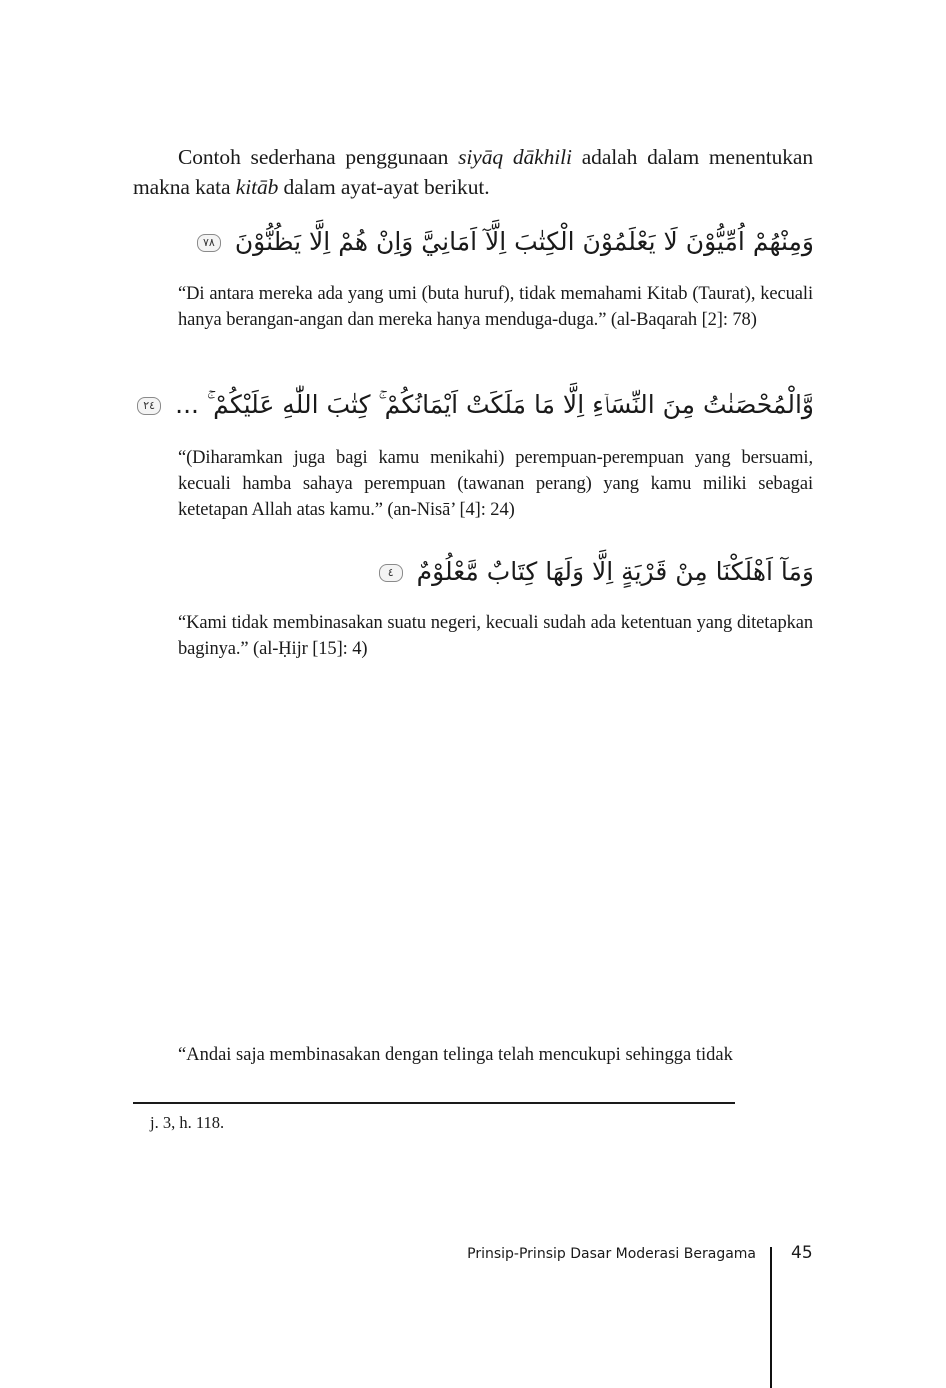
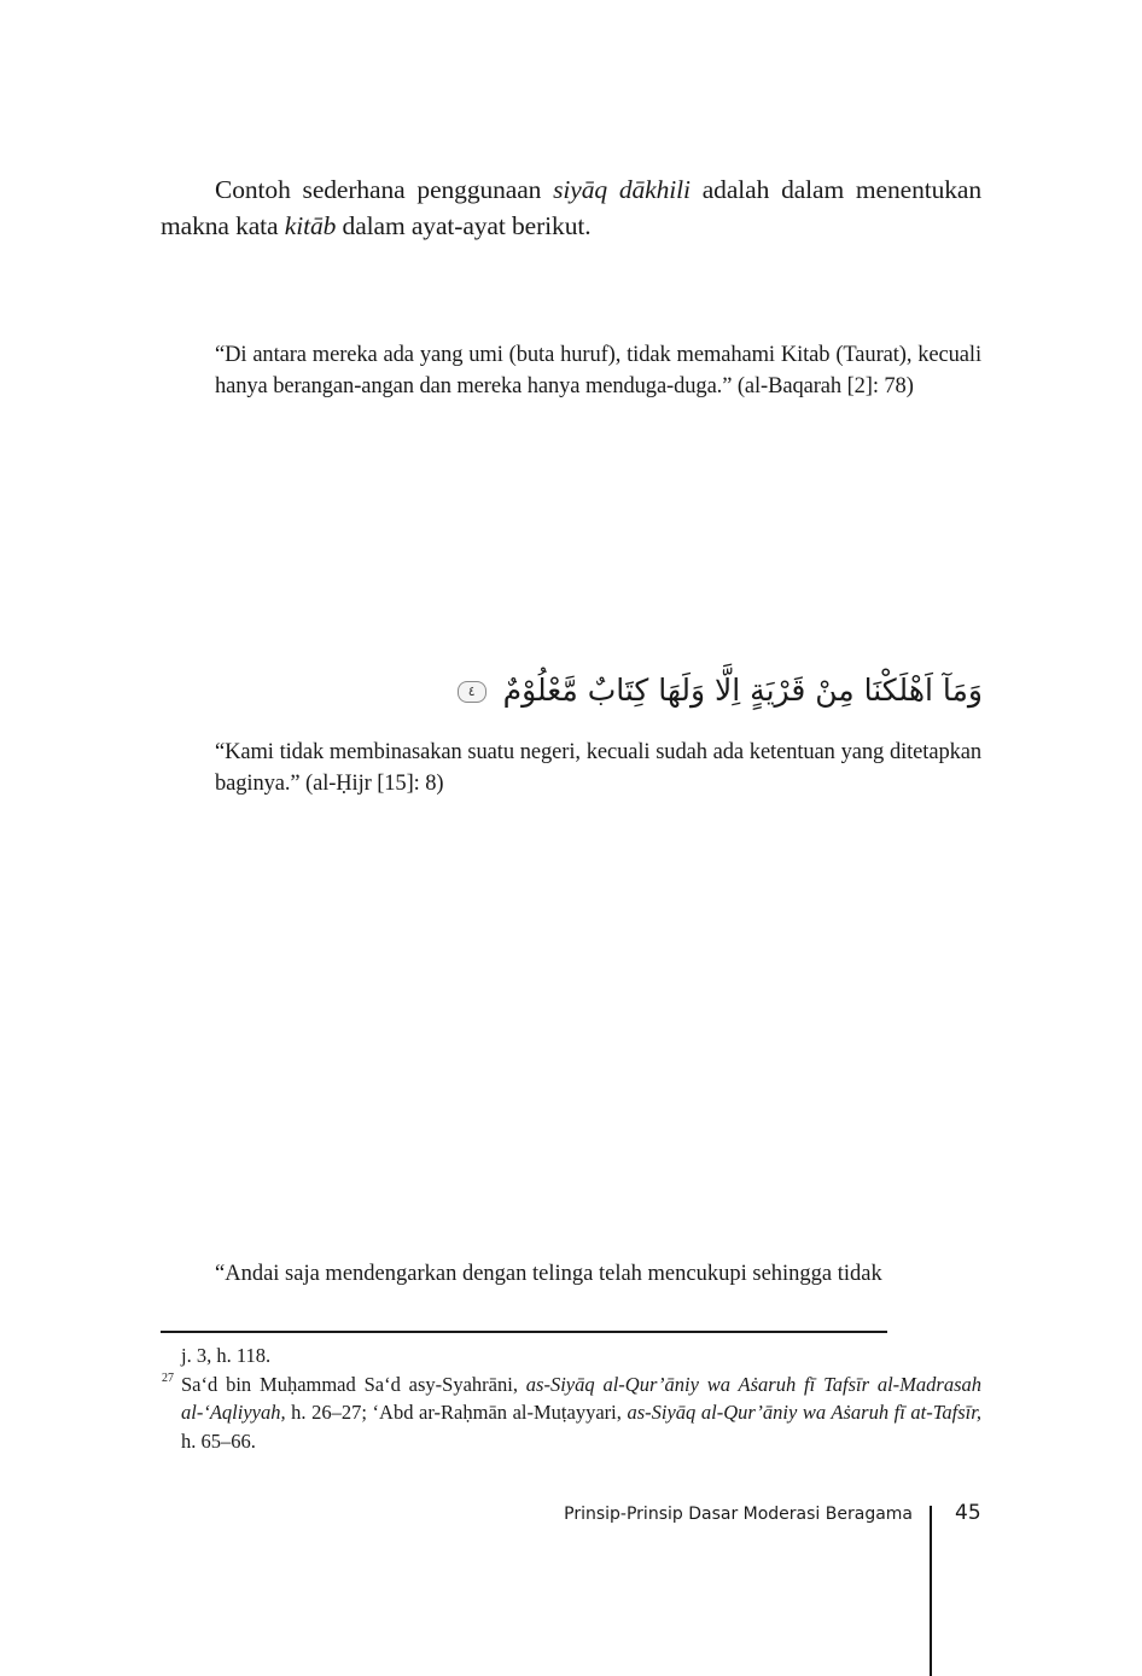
  Contoh sederhana penggunaan siyāq dākhili adalah dalam menentukan makna kata kitāb dalam ayat-ayat berikut.
- وَمِنْهُمْ اُمِّيُّوْنَ لَا يَعْلَمُوْنَ الْكِتٰبَ اِلَّآ اَمَانِيَّ وَاِنْ هُمْ اِلَّا يَظُنُّوْنَ ٧٨
  “Di antara mereka ada yang umi (buta huruf), tidak memahami Kitab (Taurat), kecuali hanya berangan-angan dan mereka hanya menduga-duga.” (al-Baqarah [2]: 78)
- وَّالْمُحْصَنٰتُ مِنَ النِّسَاۤءِ اِلَّا مَا مَلَكَتْ اَيْمَانُكُمْ ۚ كِتٰبَ اللّٰهِ عَلَيْكُمْ ۚ ... ٢٤
- “(Diharamkan juga bagi kamu menikahi) perempuan-perempuan yang bersuami, kecuali hamba sahaya perempuan (tawanan perang) yang kamu miliki sebagai ketetapan Allah atas kamu.” (an-Nisā’ [4]: 24)
  وَمَآ اَهْلَكْنَا مِنْ قَرْيَةٍ اِلَّا وَلَهَا كِتَابٌ مَّعْلُوْمٌ ٤
- “Kami tidak membinasakan suatu negeri, kecuali sudah ada ketentuan yang ditetapkan baginya.” (al-Ḥijr [15]: 4)
+ “Kami tidak membinasakan suatu negeri, kecuali sudah ada ketentuan yang ditetapkan baginya.” (al-Ḥijr [15]: 8)
- “Andai saja membinasakan dengan telinga telah mencukupi sehingga tidak
+ “Andai saja mendengarkan dengan telinga telah mencukupi sehingga tidak
  j. 3, h. 118.
+ 27
+ Sa‘d bin Muḥammad Sa‘d asy-Syahrāni, as-Siyāq al-Qur’āniy wa Aṡaruh fī Tafsīr al-Madrasah al-‘Aqliyyah, h. 26–27; ‘Abd ar-Raḥmān al-Muṭayyari, as-Siyāq al-Qur’āniy wa Aṡaruh fī at-Tafsīr, h. 65–66.
  Prinsip-Prinsip Dasar Moderasi Beragama
  45
